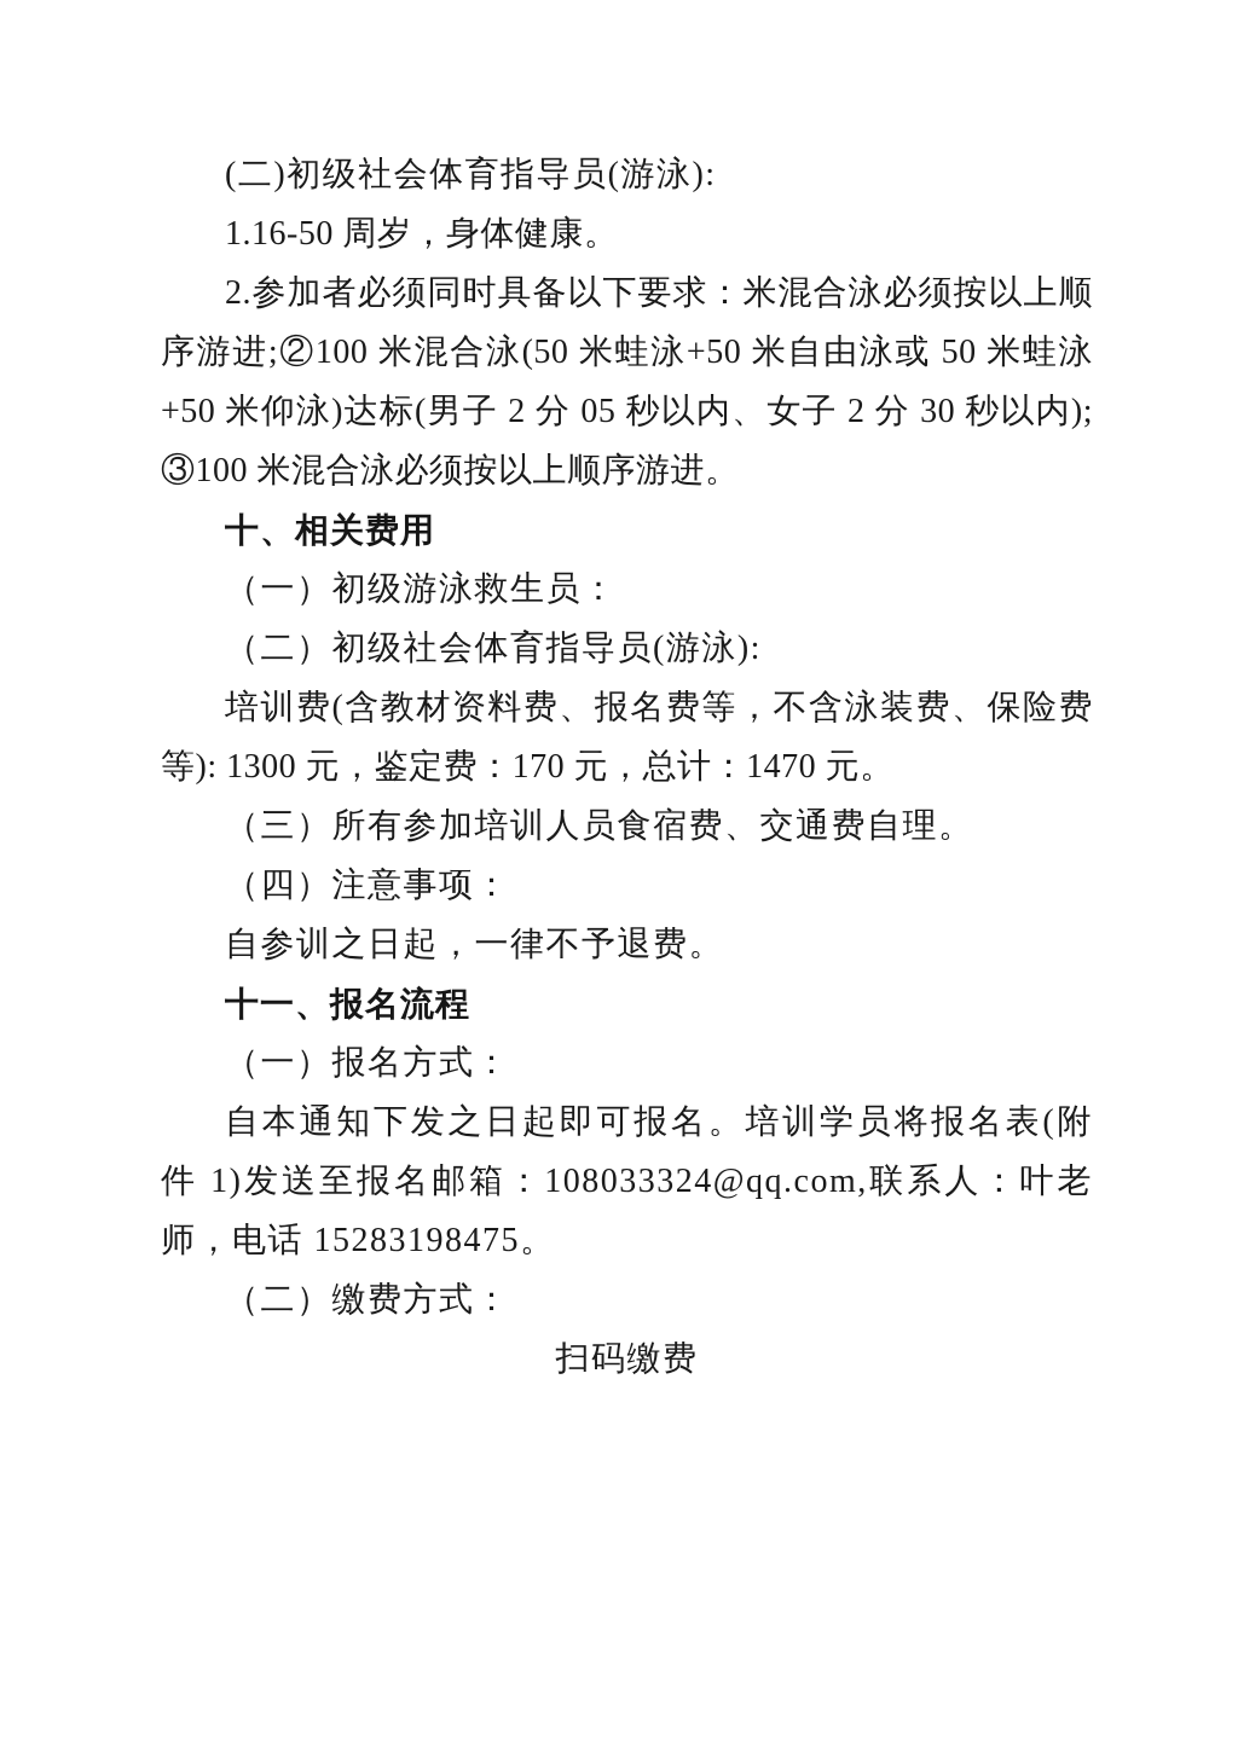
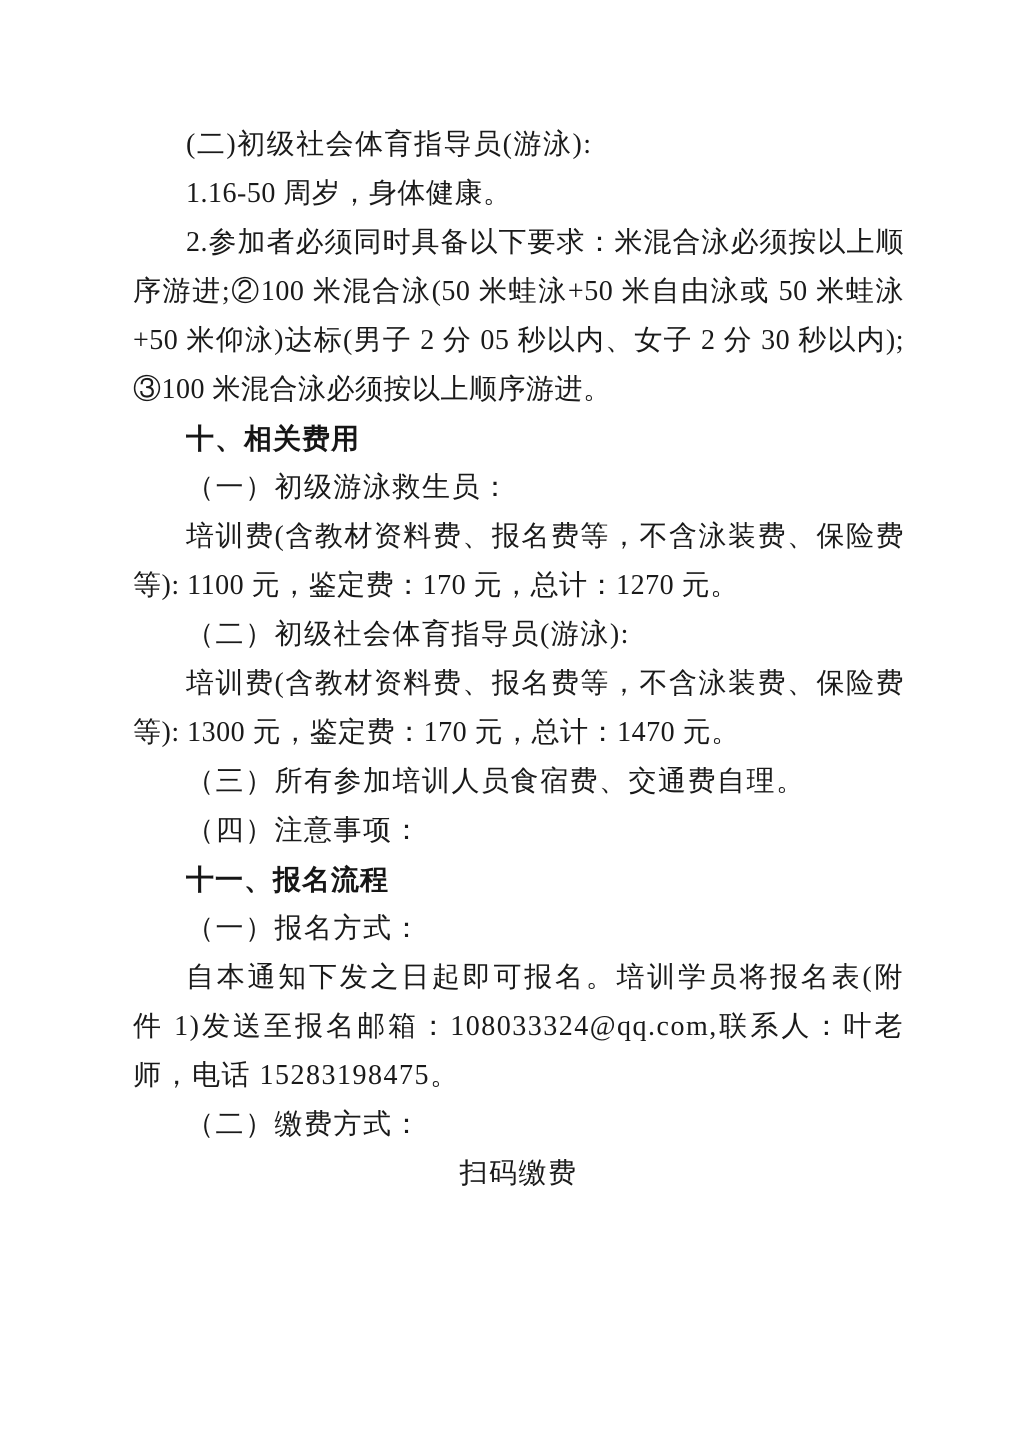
  (二)初级社会体育指导员(游泳):
  1.16-50 周岁，身体健康。
  2.参加者必须同时具备以下要求：米混合泳必须按以上顺序游进;②100 米混合泳(50 米蛙泳+50 米自由泳或 50 米蛙泳+50 米仰泳)达标(男子 2 分 05 秒以内、女子 2 分 30 秒以内); ③100 米混合泳必须按以上顺序游进。
  十、相关费用
  （一）初级游泳救生员：
+ 培训费(含教材资料费、报名费等，不含泳装费、保险费等): 1100 元，鉴定费：170 元，总计：1270 元。
  （二）初级社会体育指导员(游泳):
  培训费(含教材资料费、报名费等，不含泳装费、保险费等): 1300 元，鉴定费：170 元，总计：1470 元。
  （三）所有参加培训人员食宿费、交通费自理。
  （四）注意事项：
- 自参训之日起，一律不予退费。
  十一、报名流程
  （一）报名方式：
  自本通知下发之日起即可报名。培训学员将报名表(附件 1)发送至报名邮箱：108033324@qq.com,联系人：叶老师，电话 15283198475。
  （二）缴费方式：
  扫码缴费
